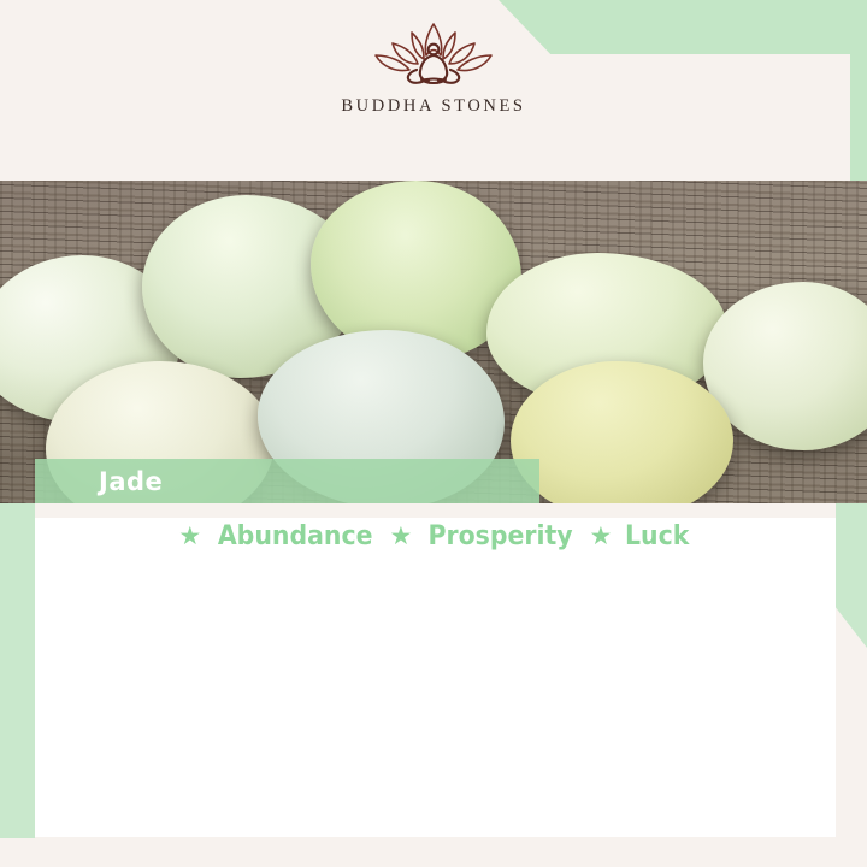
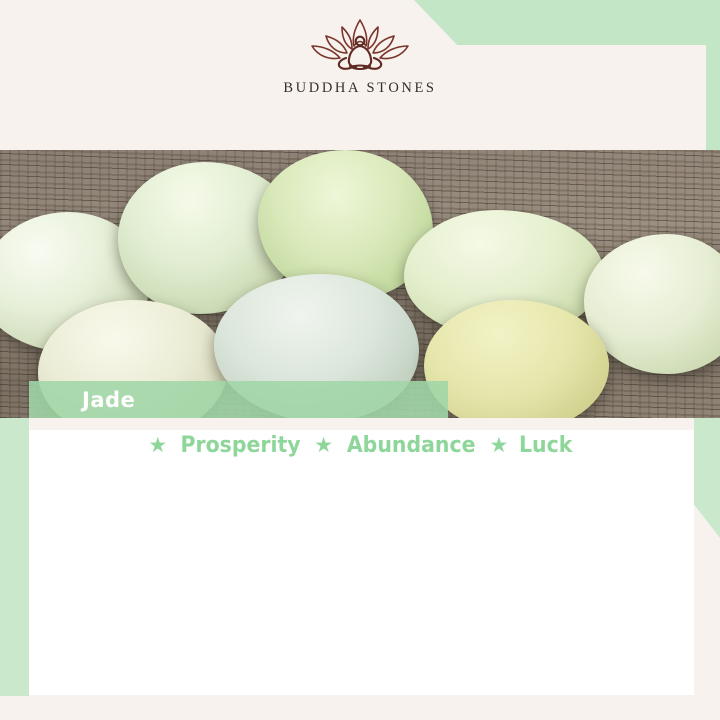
  BUDDHA STONES
  Jade
  ★
- Abundance
+ Prosperity
  ★
- Prosperity
+ Abundance
  ★
  Luck
